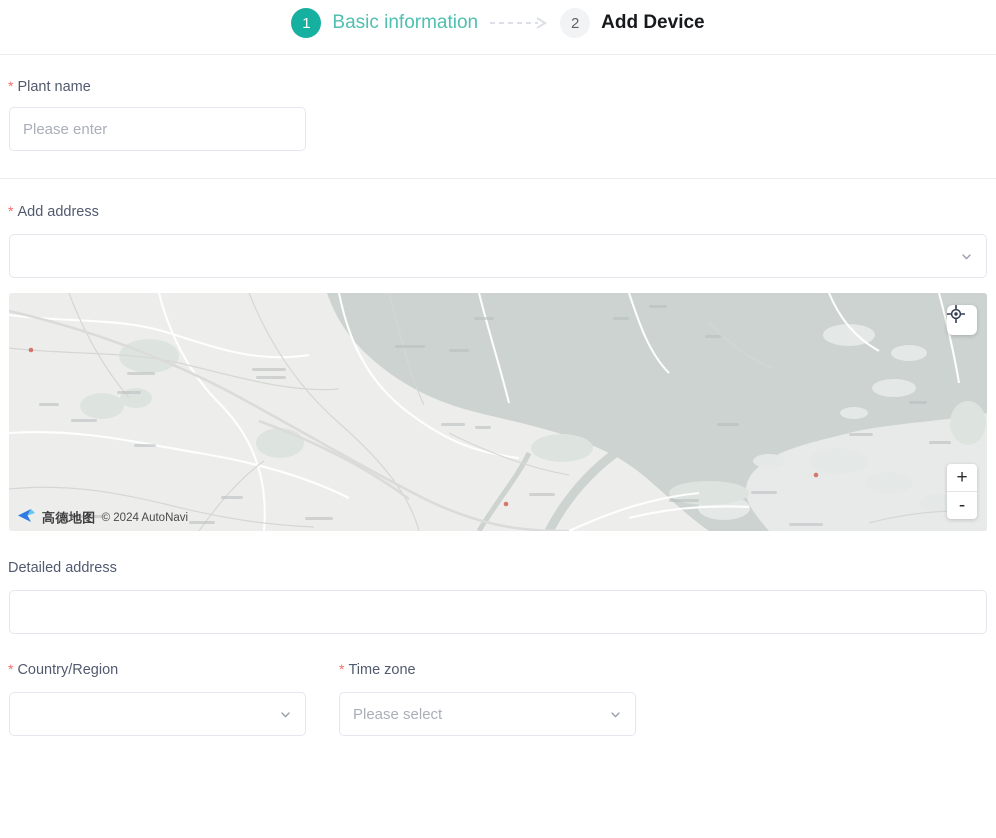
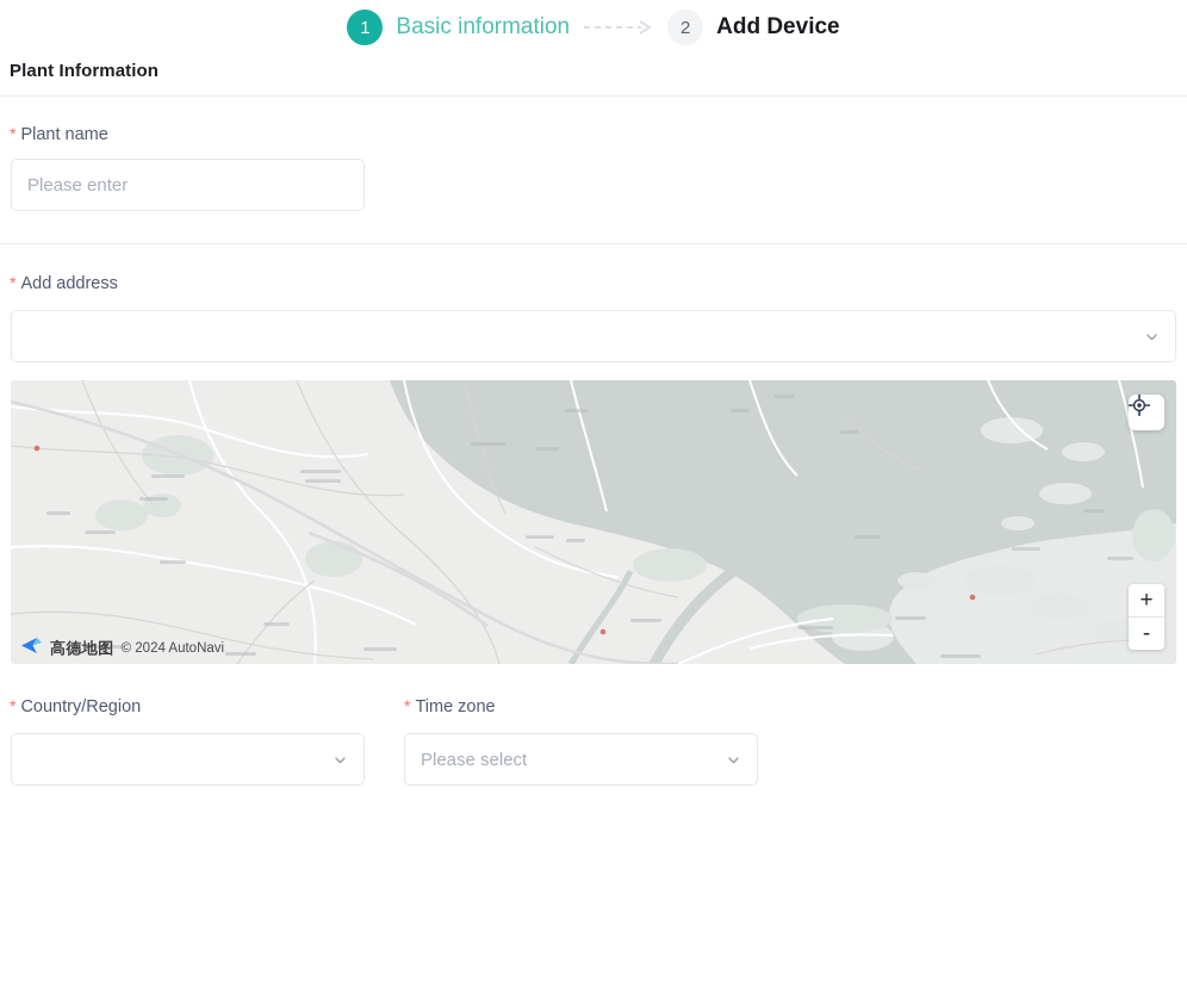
  1
  Basic information
  2
  Add Device
+ Plant Information
  *
  Plant name
  Please enter
  *
  Add address
  +
  -
  高德地图
  © 2024 AutoNavi
- Detailed address
  *
  Country/Region
  *
  Time zone
  Please select
